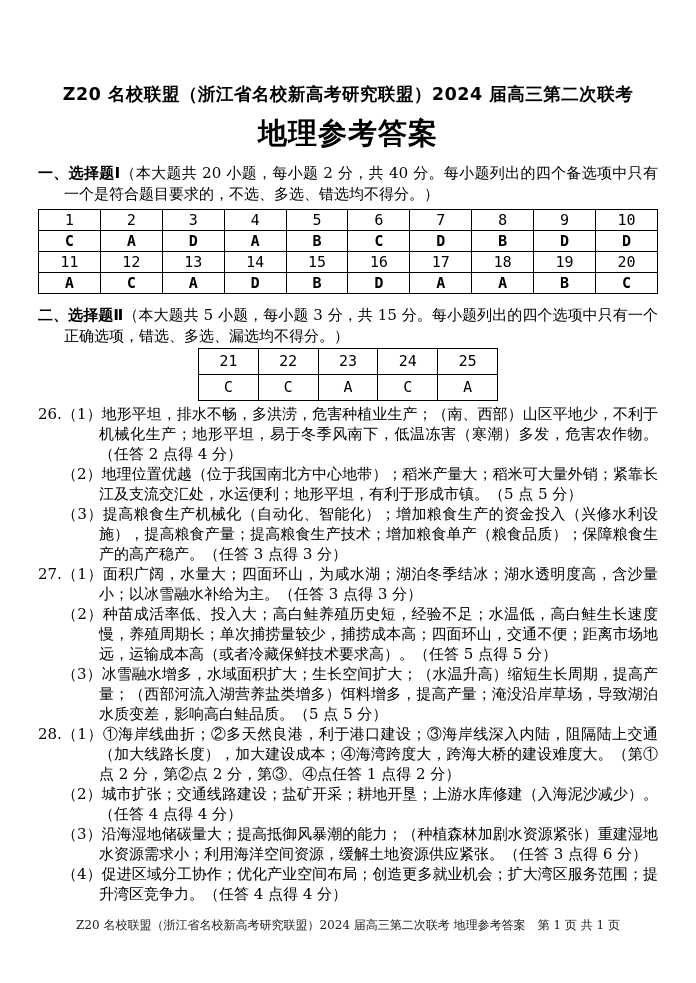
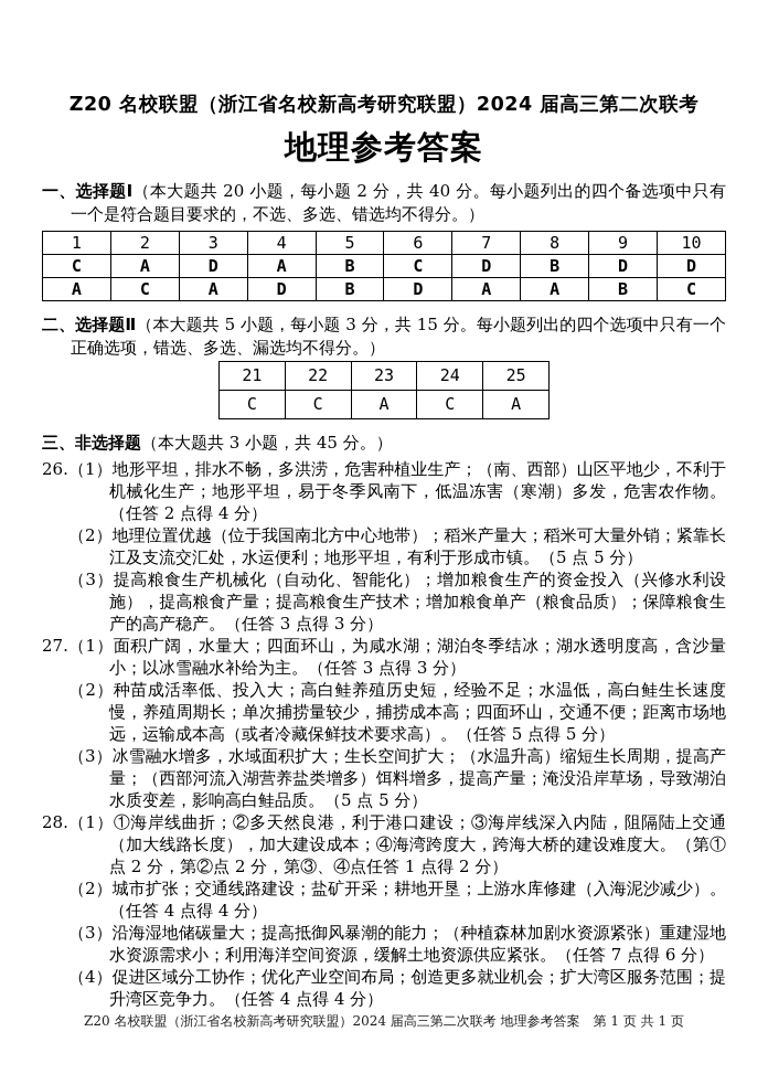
  Z20 名校联盟（浙江省名校新高考研究联盟）2024 届高三第二次联考
  地理参考答案
  一、选择题Ⅰ（本大题共 20 小题，每小题 2 分，共 40 分。每小题列出的四个备选项中只有一个是符合题目要求的，不选、多选、错选均不得分。）
  1	2	3	4	5	6	7	8	9	10
  C	A	D	A	B	C	D	B	D	D
- 11	12	13	14	15	16	17	18	19	20
  A	C	A	D	B	D	A	A	B	C
  二、选择题Ⅱ（本大题共 5 小题，每小题 3 分，共 15 分。每小题列出的四个选项中只有一个正确选项，错选、多选、漏选均不得分。）
  21	22	23	24	25
  C	C	A	C	A
+ 三、非选择题（本大题共 3 小题，共 45 分。）
  26.
  （1）地形平坦，排水不畅，多洪涝，危害种植业生产；（南、西部）山区平地少，不利于机械化生产；地形平坦，易于冬季风南下，低温冻害（寒潮）多发，危害农作物。（任答 2 点得 4 分）
  （2）地理位置优越（位于我国南北方中心地带）；稻米产量大；稻米可大量外销；紧靠长江及支流交汇处，水运便利；地形平坦，有利于形成市镇。（5 点 5 分）
  （3）提高粮食生产机械化（自动化、智能化）；增加粮食生产的资金投入（兴修水利设施），提高粮食产量；提高粮食生产技术；增加粮食单产（粮食品质）；保障粮食生产的高产稳产。（任答 3 点得 3 分）
  27.
  （1）面积广阔，水量大；四面环山，为咸水湖；湖泊冬季结冰；湖水透明度高，含沙量小；以冰雪融水补给为主。（任答 3 点得 3 分）
  （2）种苗成活率低、投入大；高白鲑养殖历史短，经验不足；水温低，高白鲑生长速度慢，养殖周期长；单次捕捞量较少，捕捞成本高；四面环山，交通不便；距离市场地远，运输成本高（或者冷藏保鲜技术要求高）。（任答 5 点得 5 分）
  （3）冰雪融水增多，水域面积扩大；生长空间扩大；（水温升高）缩短生长周期，提高产量；（西部河流入湖营养盐类增多）饵料增多，提高产量；淹没沿岸草场，导致湖泊水质变差，影响高白鲑品质。（5 点 5 分）
  28.
  （1）①海岸线曲折；②多天然良港，利于港口建设；③海岸线深入内陆，阻隔陆上交通（加大线路长度），加大建设成本；④海湾跨度大，跨海大桥的建设难度大。（第①点 2 分，第②点 2 分，第③、④点任答 1 点得 2 分）
  （2）城市扩张；交通线路建设；盐矿开采；耕地开垦；上游水库修建（入海泥沙减少）。（任答 4 点得 4 分）
- （3）沿海湿地储碳量大；提高抵御风暴潮的能力；（种植森林加剧水资源紧张）重建湿地水资源需求小；利用海洋空间资源，缓解土地资源供应紧张。（任答 3 点得 6 分）
+ （3）沿海湿地储碳量大；提高抵御风暴潮的能力；（种植森林加剧水资源紧张）重建湿地水资源需求小；利用海洋空间资源，缓解土地资源供应紧张。（任答 7 点得 6 分）
  （4）促进区域分工协作；优化产业空间布局；创造更多就业机会；扩大湾区服务范围；提升湾区竞争力。（任答 4 点得 4 分）
  Z20 名校联盟（浙江省名校新高考研究联盟）2024 届高三第二次联考 地理参考答案 第 1 页 共 1 页
